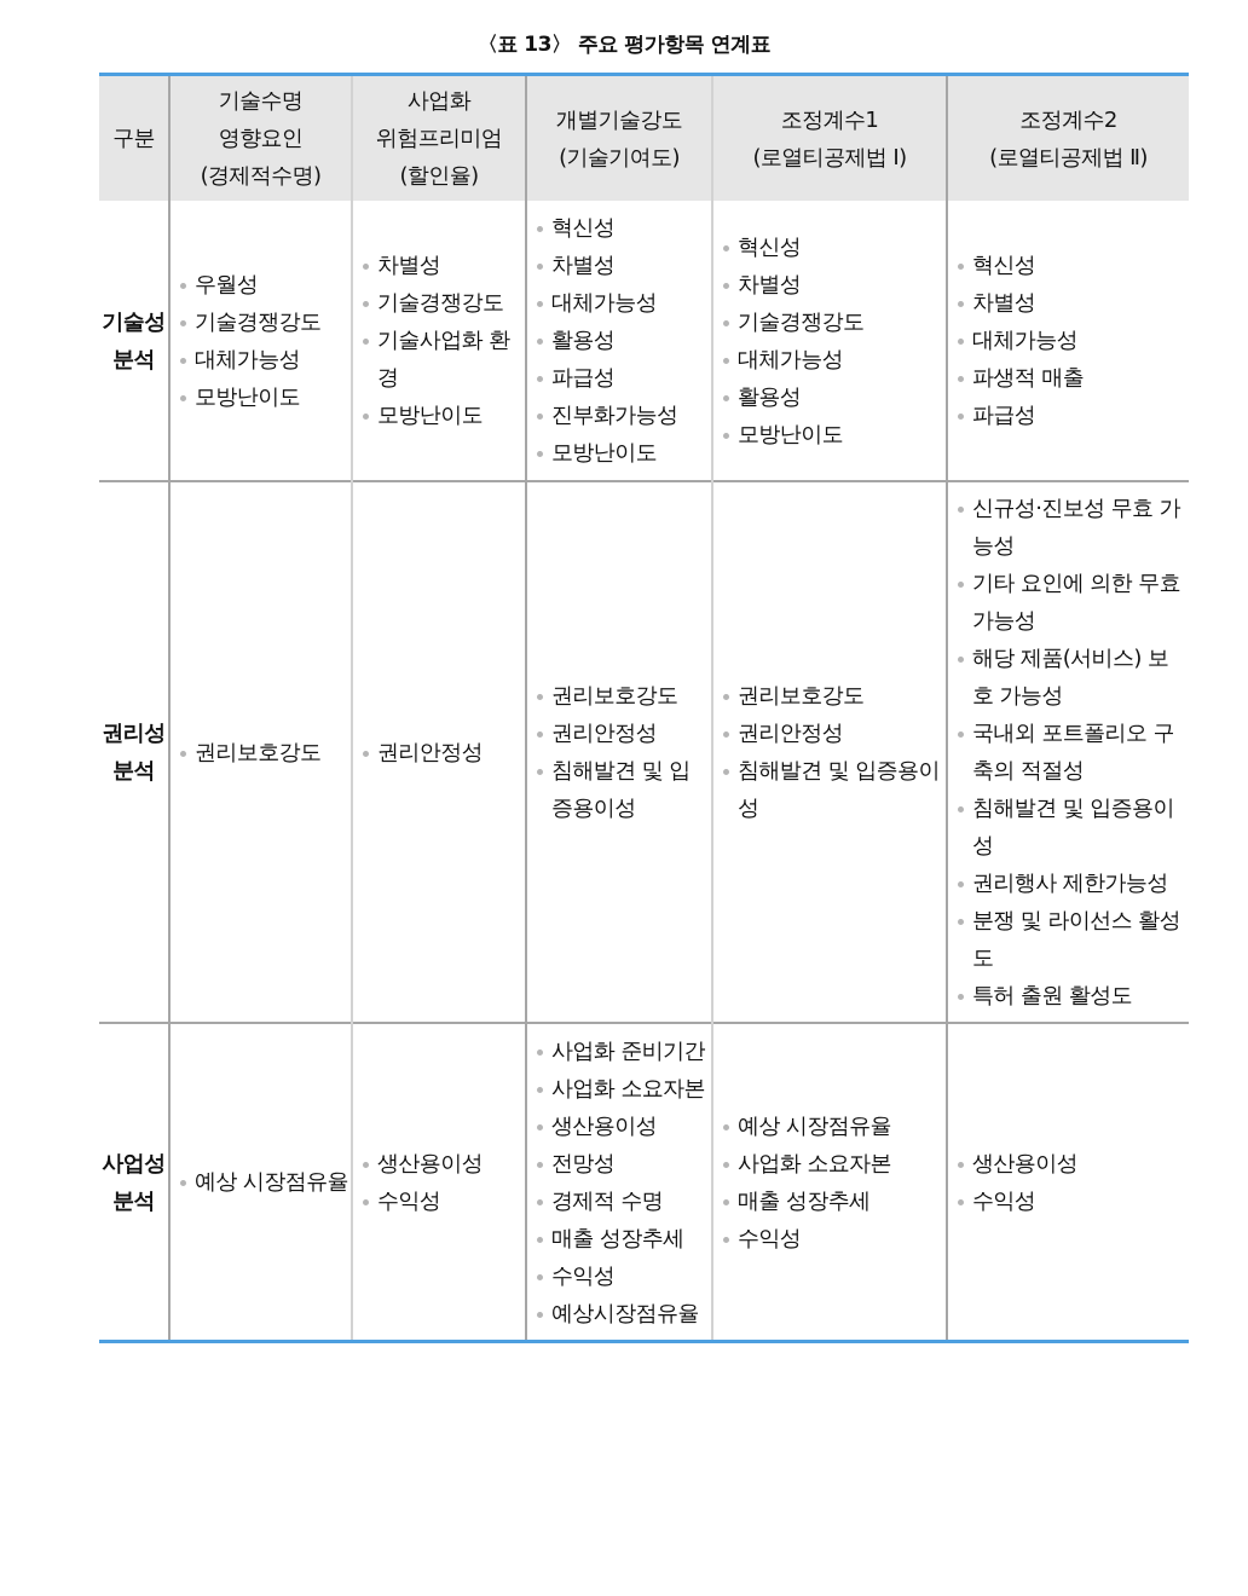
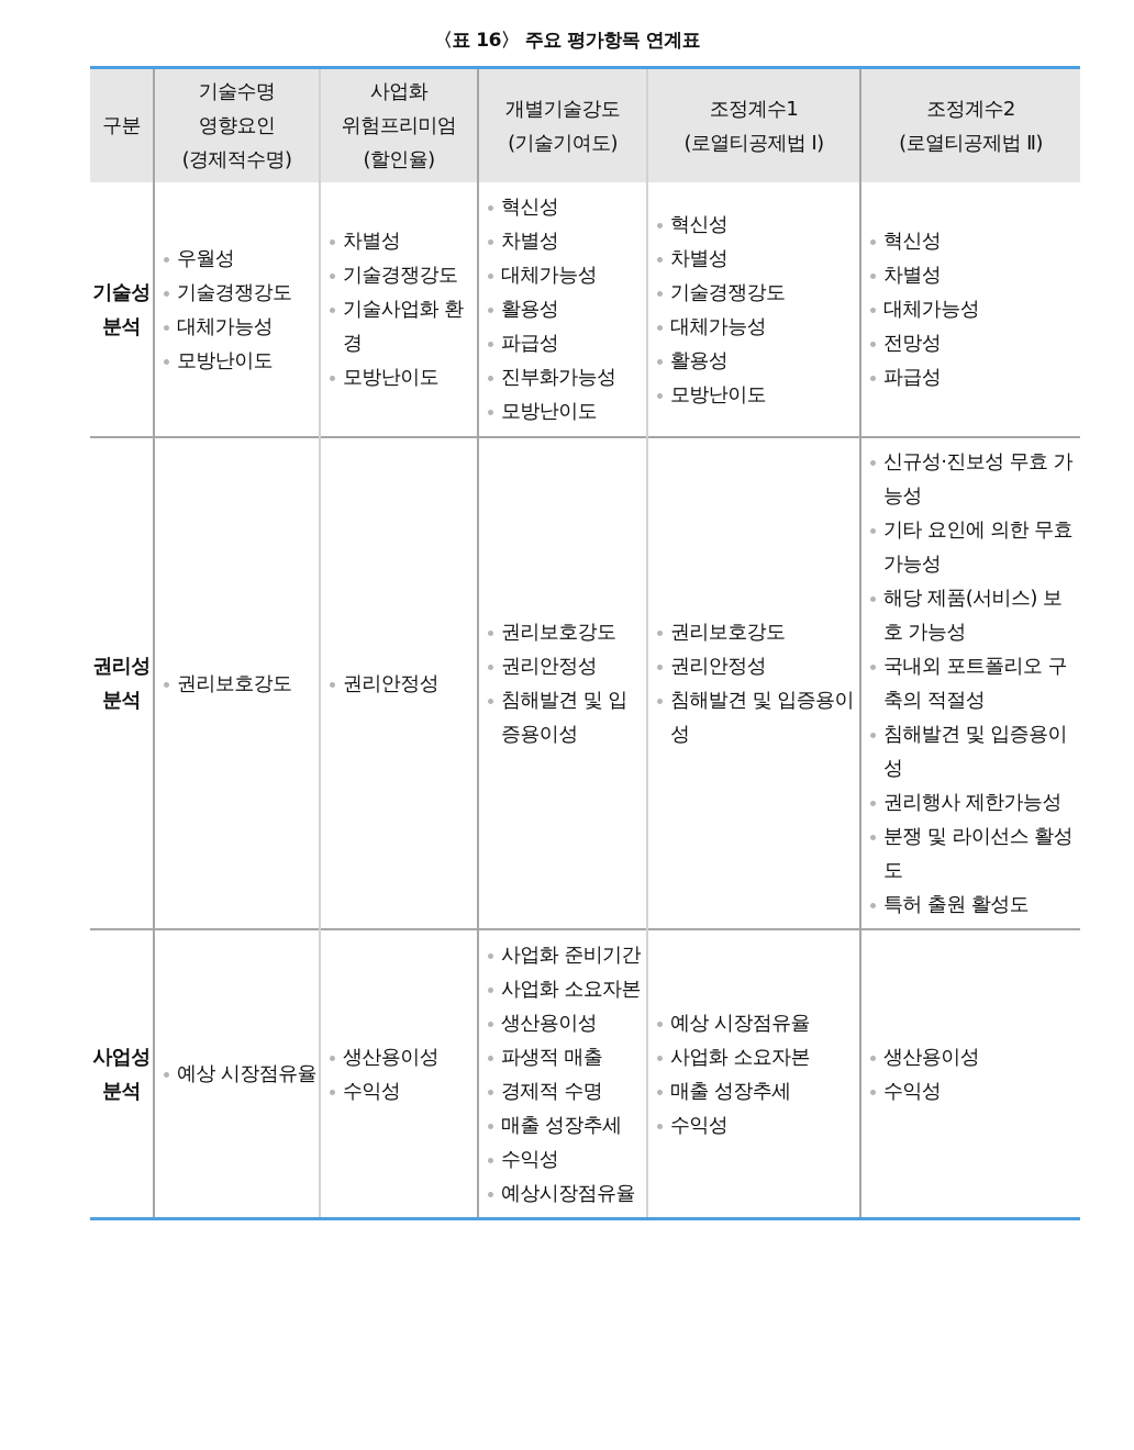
- 〈표 13〉 주요 평가항목 연계표
+ 〈표 16〉 주요 평가항목 연계표
  구분	기술수명 영향요인 (경제적수명)	사업화 위험프리미엄 (할인율)	개별기술강도 (기술기여도)	조정계수1 (로열티공제법 Ⅰ)	조정계수2 (로열티공제법 Ⅱ)
- 기술성분석	우월성기술경쟁강도대체가능성모방난이도	차별성기술경쟁강도기술사업화 환경모방난이도	혁신성차별성대체가능성활용성파급성진부화가능성모방난이도	혁신성차별성기술경쟁강도대체가능성활용성모방난이도	혁신성차별성대체가능성파생적 매출파급성
+ 기술성분석	우월성기술경쟁강도대체가능성모방난이도	차별성기술경쟁강도기술사업화 환경모방난이도	혁신성차별성대체가능성활용성파급성진부화가능성모방난이도	혁신성차별성기술경쟁강도대체가능성활용성모방난이도	혁신성차별성대체가능성전망성파급성
  권리성분석	권리보호강도	권리안정성	권리보호강도권리안정성침해발견 및 입증용이성	권리보호강도권리안정성침해발견 및 입증용이성	신규성·진보성 무효 가능성기타 요인에 의한 무효 가능성해당 제품(서비스) 보호 가능성국내외 포트폴리오 구축의 적절성침해발견 및 입증용이성권리행사 제한가능성분쟁 및 라이선스 활성도특허 출원 활성도
- 사업성분석	예상 시장점유율	생산용이성수익성	사업화 준비기간사업화 소요자본생산용이성전망성경제적 수명매출 성장추세수익성예상시장점유율	예상 시장점유율사업화 소요자본매출 성장추세수익성	생산용이성수익성
+ 사업성분석	예상 시장점유율	생산용이성수익성	사업화 준비기간사업화 소요자본생산용이성파생적 매출경제적 수명매출 성장추세수익성예상시장점유율	예상 시장점유율사업화 소요자본매출 성장추세수익성	생산용이성수익성
